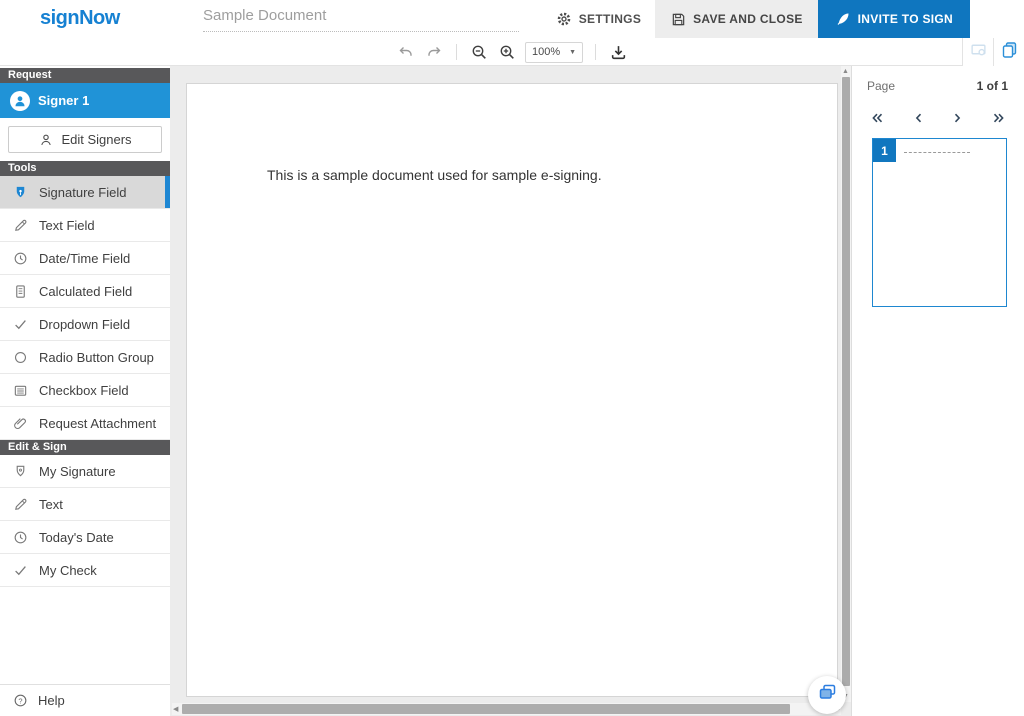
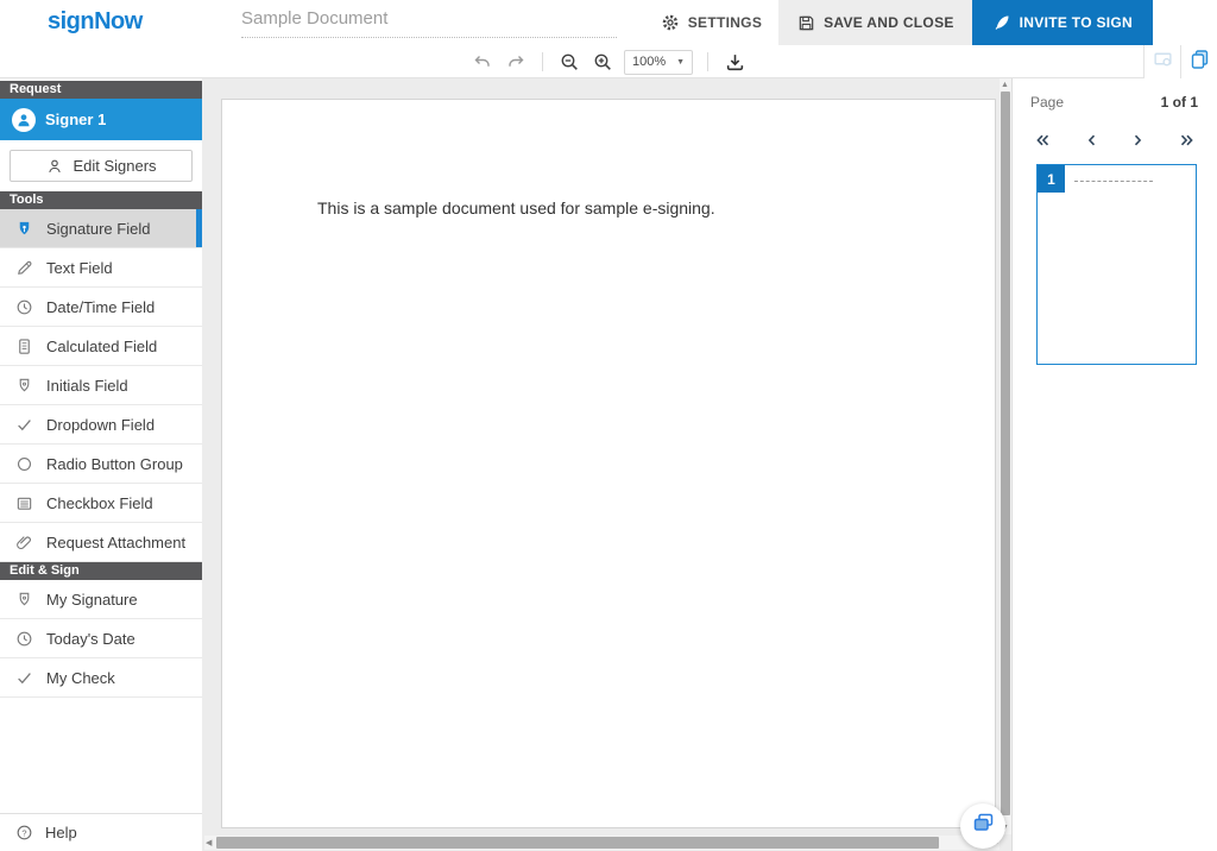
  signNow
  Sample Document
  SETTINGS
  SAVE AND CLOSE
  INVITE TO SIGN
  100%
  Request
  Signer 1
  Edit Signers
  Tools
  Signature Field
  Text Field
  Date/Time Field
  Calculated Field
+ Initials Field
  Dropdown Field
  Radio Button Group
  Checkbox Field
  Request Attachment
  Edit & Sign
  My Signature
- Text
  Today's Date
  My Check
  ?
  Help
  This is a sample document used for sample e-signing.
  Page
  1 of 1
  1
